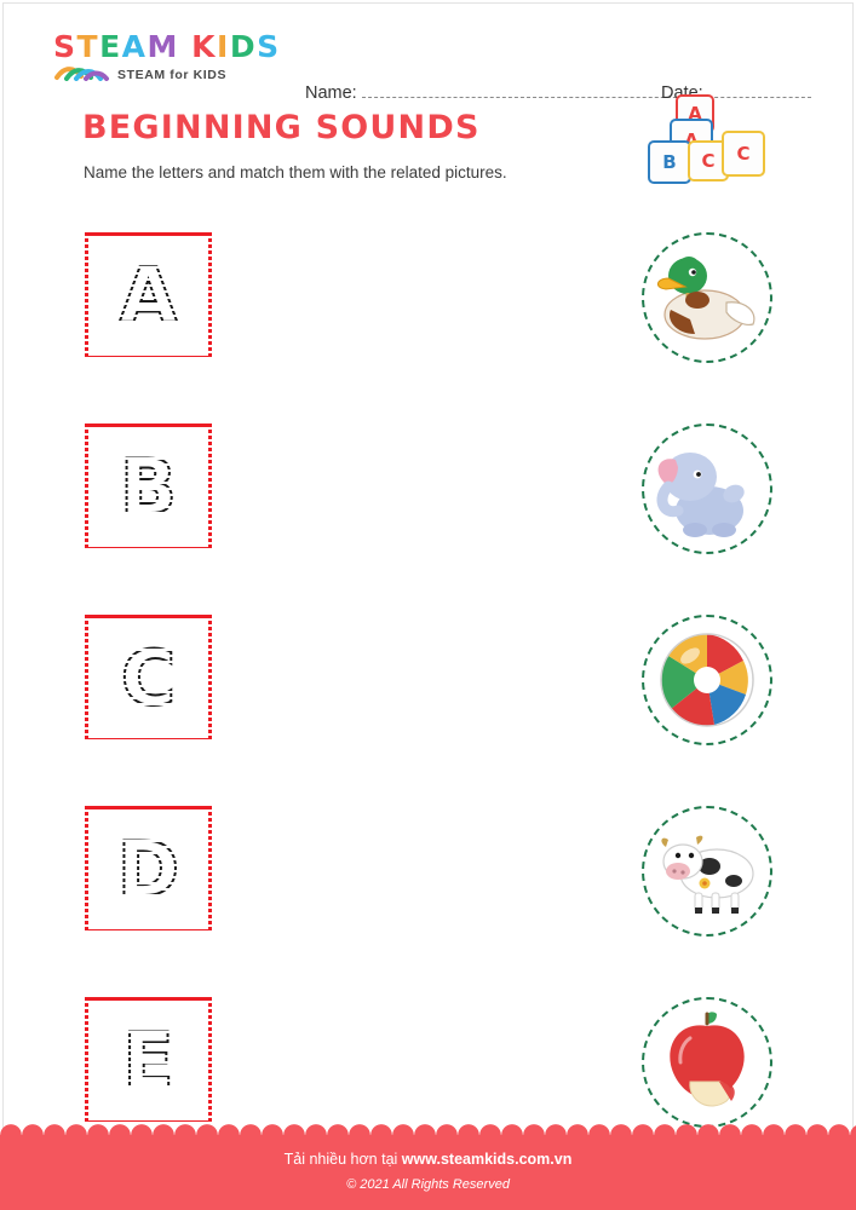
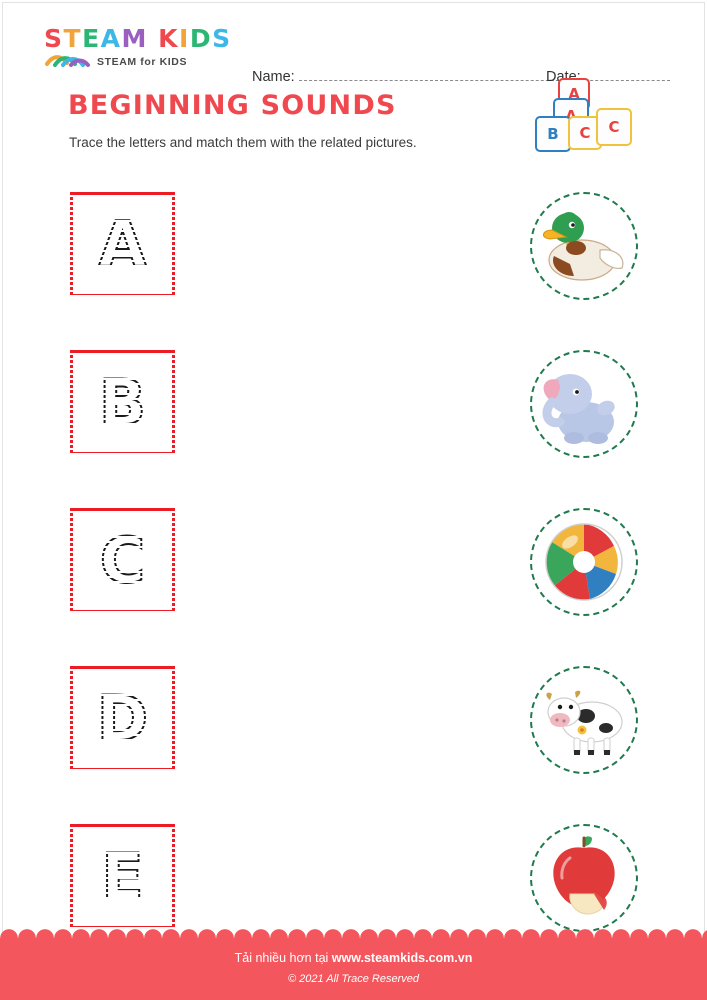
  STEAM KIDS
  STEAM for KIDS
  Name:
  Date:
  BEGINNING SOUNDS
- Name the letters and match them with the related pictures.
+ Trace the letters and match them with the related pictures.
  A
  B
  C
  C
  Tải nhiều hơn tại www.steamkids.com.vn
- © 2021 All Rights Reserved
+ © 2021 All Trace Reserved
